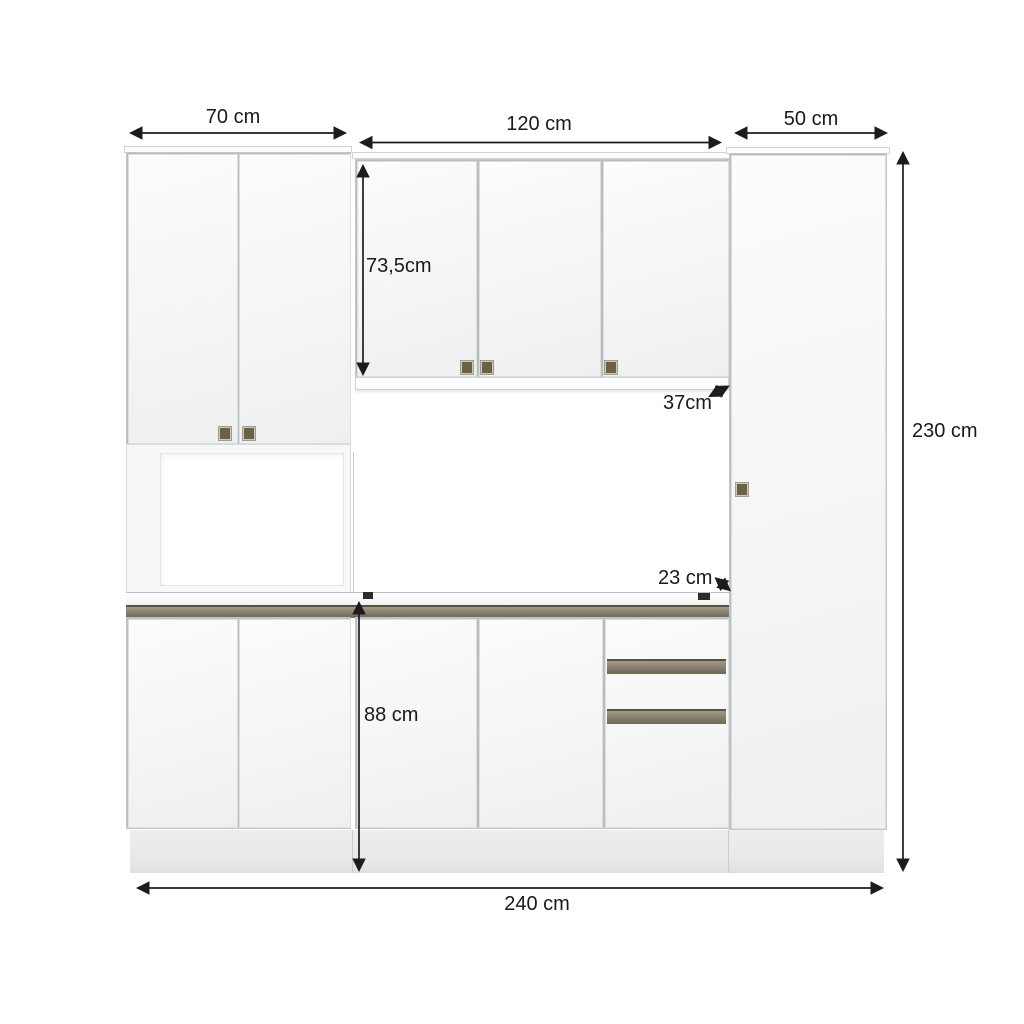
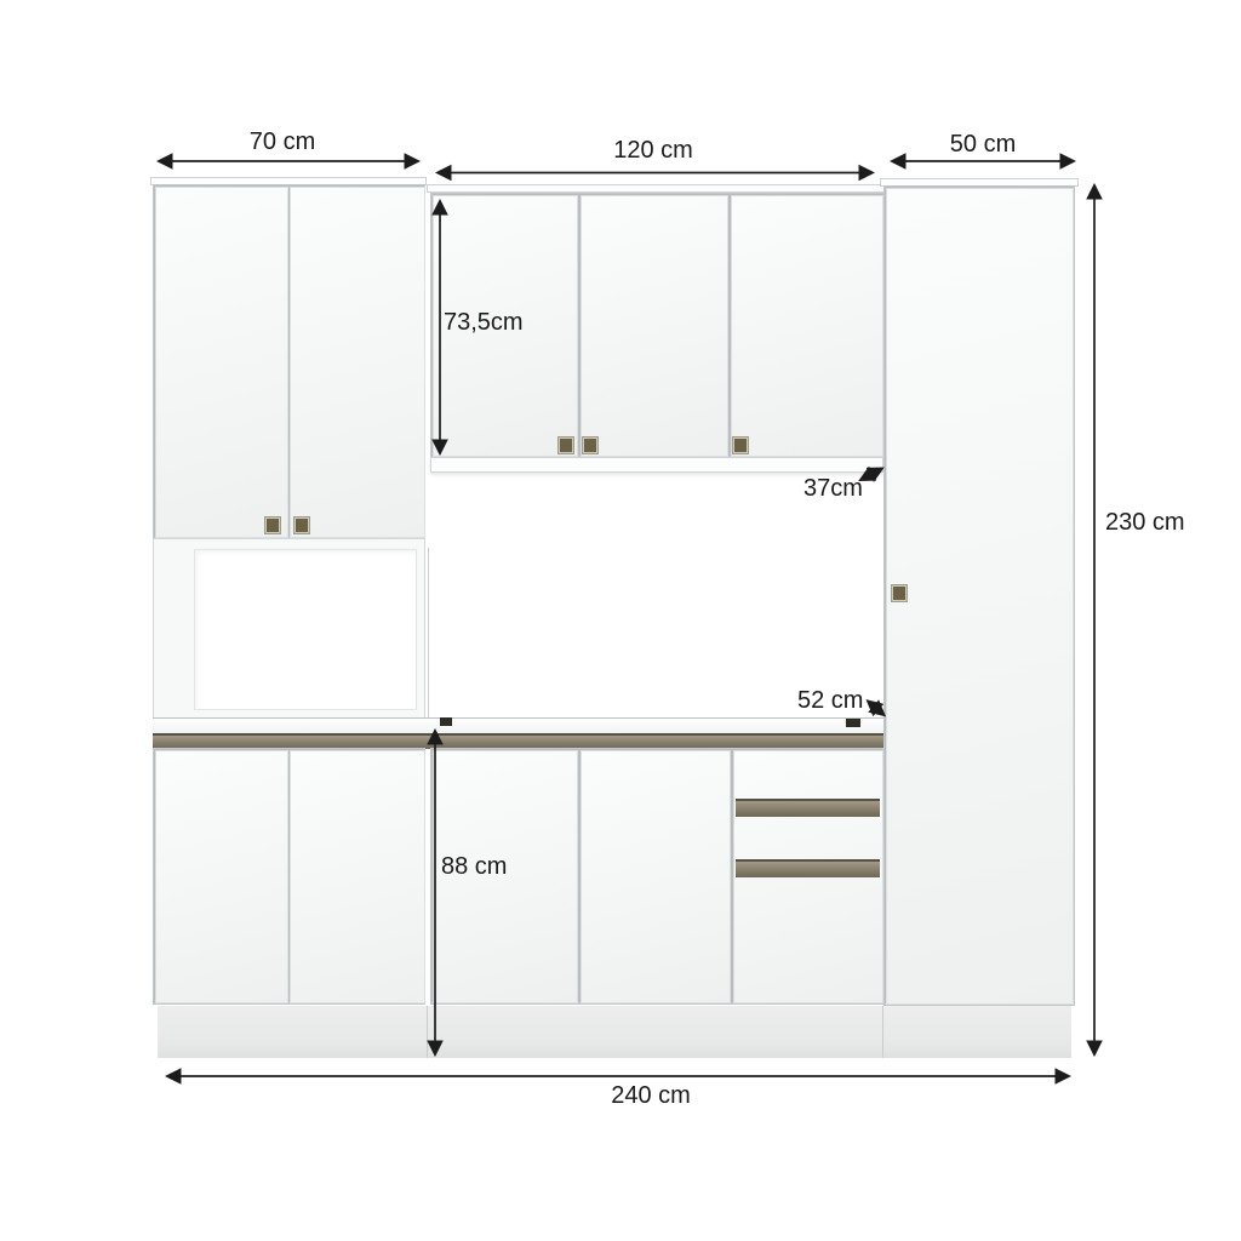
  70 cm
  120 cm
  50 cm
  73,5cm
  37cm
  230 cm
- 23 cm
+ 52 cm
  88 cm
  240 cm
